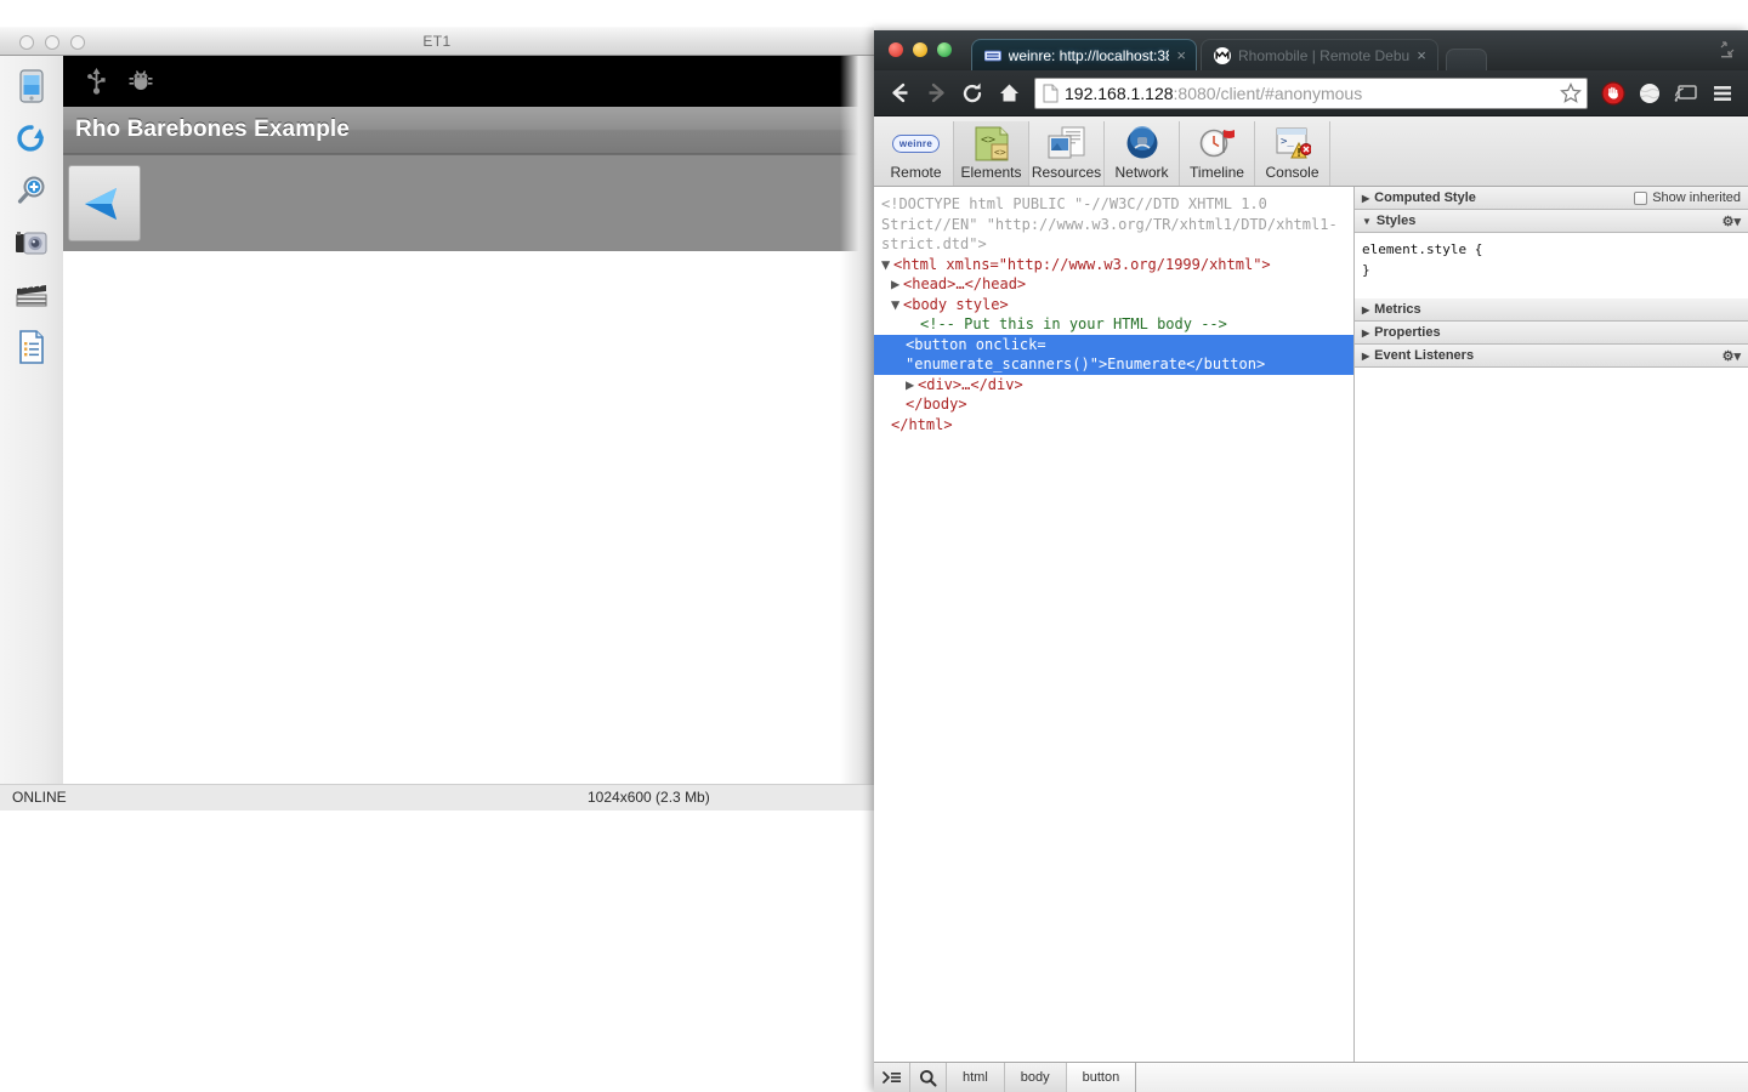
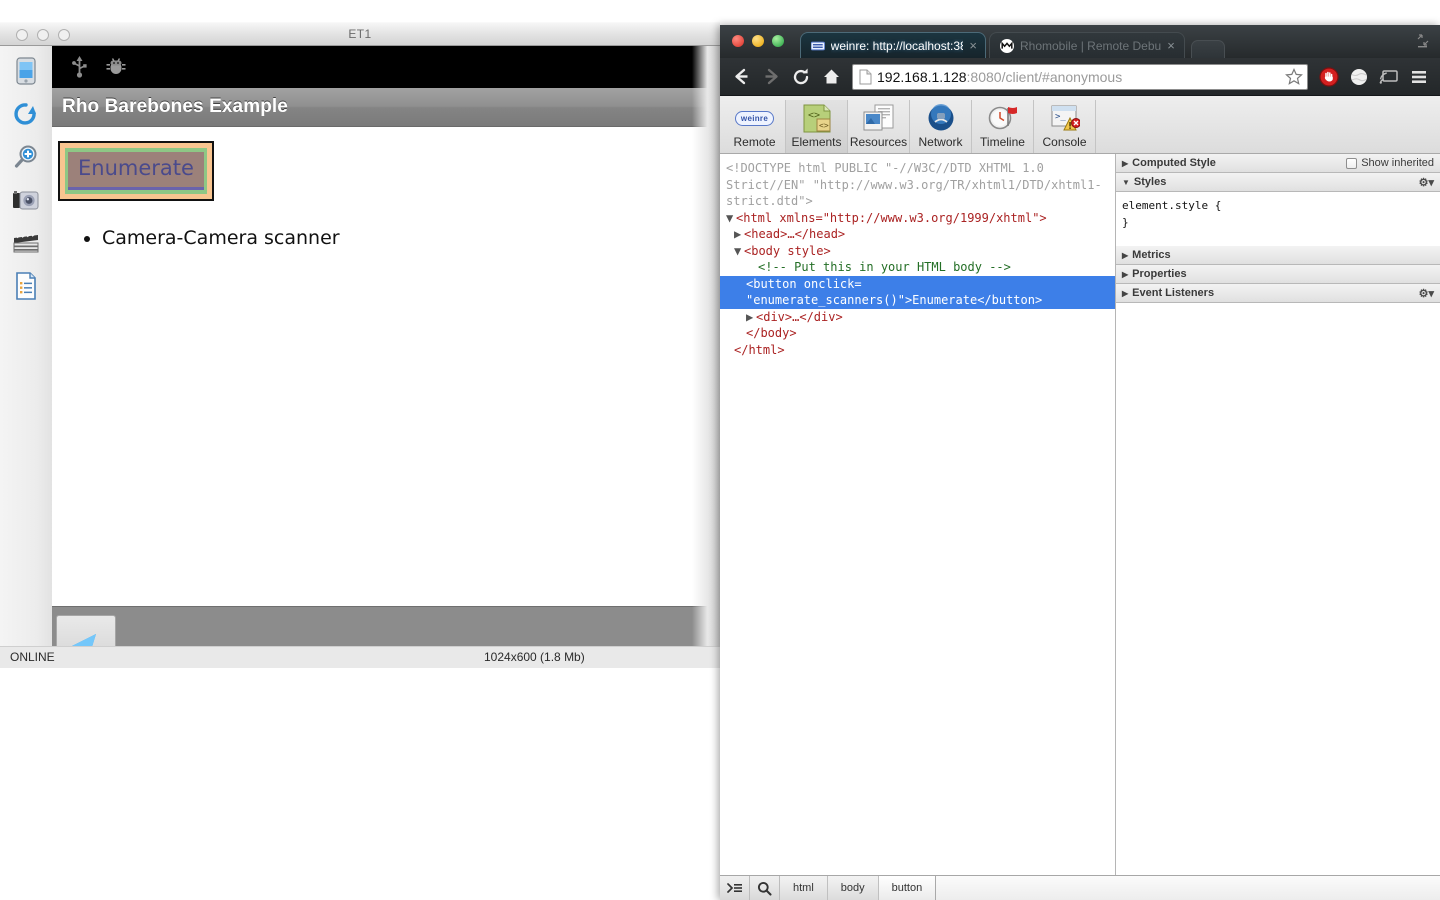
  ET1
  Rho Barebones Example
+ Enumerate
+ Camera-Camera scanner
  ONLINE
- 1024x600 (2.3 Mb)
+ 1024x600 (1.8 Mb)
  weinre: http://localhost:38
  ×
  Rhomobile | Remote Debu
  ×
  192.168.1.128:8080/client/#anonymous
  weinre
  Remote
  <>
  <>
  Elements
  Resources
  Network
  Timeline
  >_
  Console
  <!DOCTYPE html PUBLIC "-//W3C//DTD XHTML 1.0 Strict//EN" "http://www.w3.org/TR/xhtml1/DTD/xhtml1-strict.dtd">
  ▼ <html xmlns="http://www.w3.org/1999/xhtml">
  ▶ <head>…</head>
  ▼ <body style>
  <!-- Put this in your HTML body -->
  <button onclick=
  "enumerate_scanners()">Enumerate</button>
  ▶ <div>…</div>
  </body>
  </html>
  ▶
  Computed Style
  Show inherited
  ▼
  Styles
  ⚙▾
  element.style {
  }
  ▶
  Metrics
  ▶
  Properties
  ▶
  Event Listeners
  ⚙▾
  html
  body
  button
